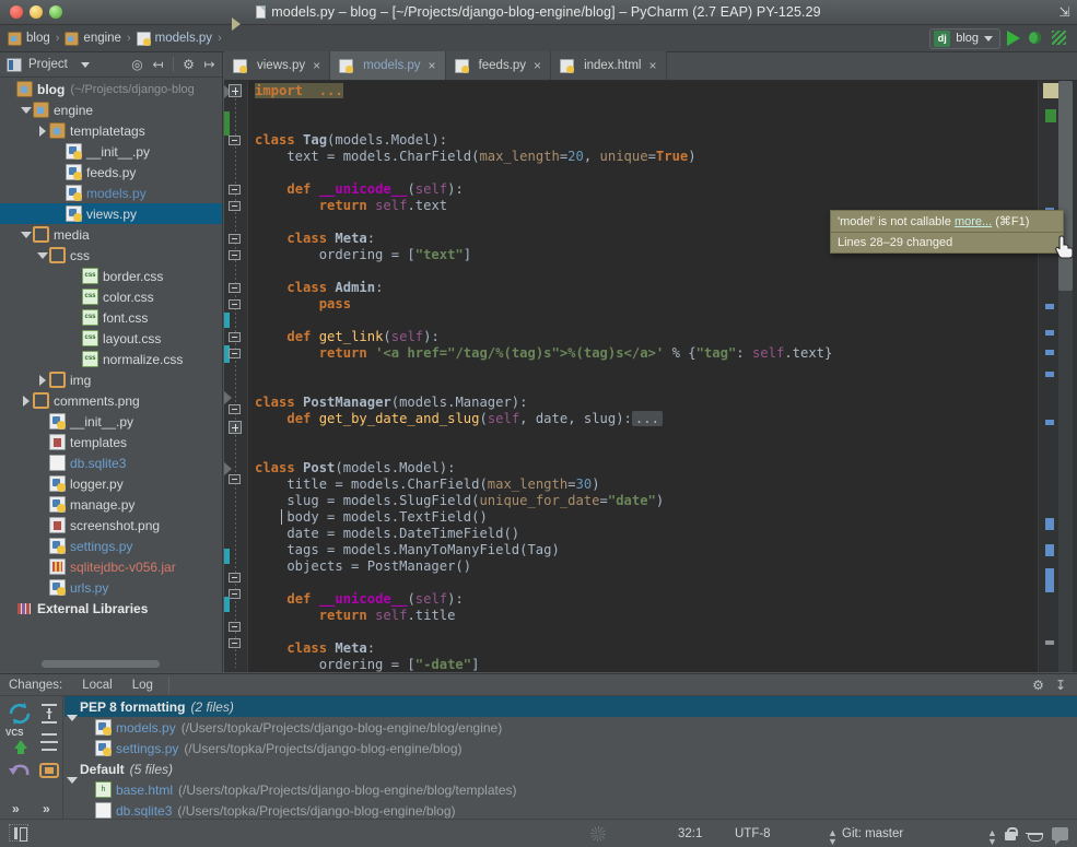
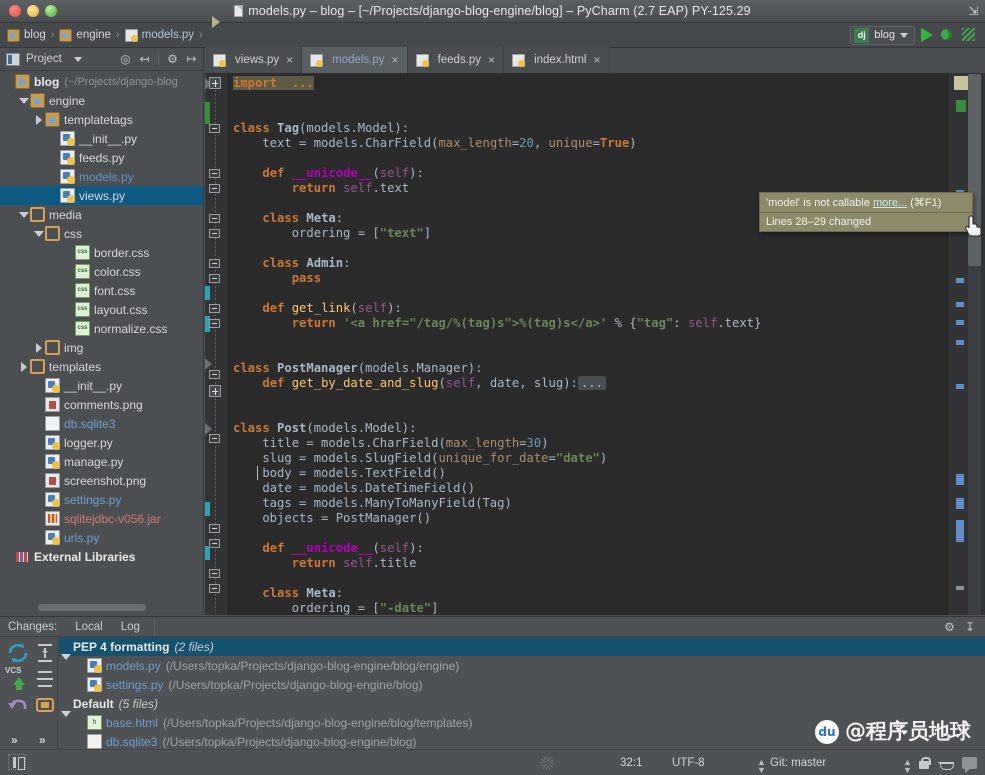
  models.py – blog – [~/Projects/django-blog-engine/blog] – PyCharm (2.7 EAP) PY-125.29
  ⇲
  blog
  ›
  engine
  ›
  models.py
  ›
  dj
  blog
  Project
  ◎
  ↤
  ⚙
  ↦
  blog
  (~/Projects/django-blog
  engine
  templatetags
  __init__.py
  feeds.py
  models.py
  views.py
  media
  css
  border.css
  color.css
  font.css
  layout.css
  normalize.css
  img
- comments.png
+ templates
  __init__.py
- templates
+ comments.png
  db.sqlite3
  logger.py
  manage.py
  screenshot.png
  settings.py
  sqlitejdbc-v056.jar
  urls.py
  External Libraries
  views.py
  ×
  models.py
  ×
  feeds.py
  ×
  index.html
  ×
  import ... class Tag(models.Model):
  text = models.CharField(max_length=20, unique=True)
  def __unicode__(self):
  return self.text
  class Meta:
  ordering = ["text"]
  class Admin:
  pass def get_link(self):
  return '<a href="/tag/%(tag)s">%(tag)s</a>' % {"tag": self.text}
  class PostManager(models.Manager):
  def get_by_date_and_slug(self, date, slug): ... class Post(models.Model):
  title = models.CharField(max_length=30)
  slug = models.SlugField(unique_for_date="date")
  body = models.TextField()
  date = models.DateTimeField()
  tags = models.ManyToManyField(Tag)
  objects = PostManager()
  def __unicode__(self):
  return self.title
  class Meta:
  ordering = ["-date"]
  'model' is not callable more... (⌘F1)
  Lines 28–29 changed
  Changes:
  Local
  Log
  ⚙
  ↧
  VCS
  »
  »
- PEP 8 formatting
+ PEP 4 formatting
  (2 files)
  models.py
  (/Users/topka/Projects/django-blog-engine/blog/engine)
  settings.py
  (/Users/topka/Projects/django-blog-engine/blog)
  Default
  (5 files)
  base.html
  (/Users/topka/Projects/django-blog-engine/blog/templates)
  db.sqlite3
  (/Users/topka/Projects/django-blog-engine/blog)
+ du
+ @程序员地球
  32:1
  UTF-8
  ▲
  ▼
  Git: master
  ▲
  ▼
